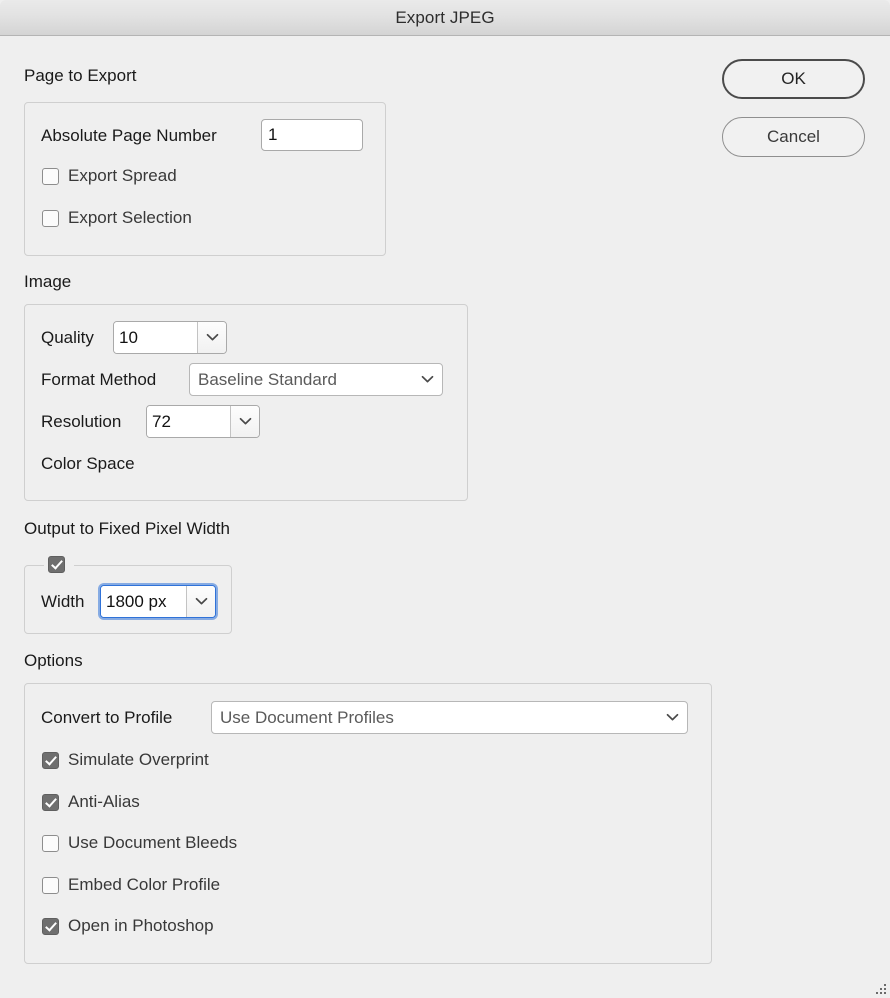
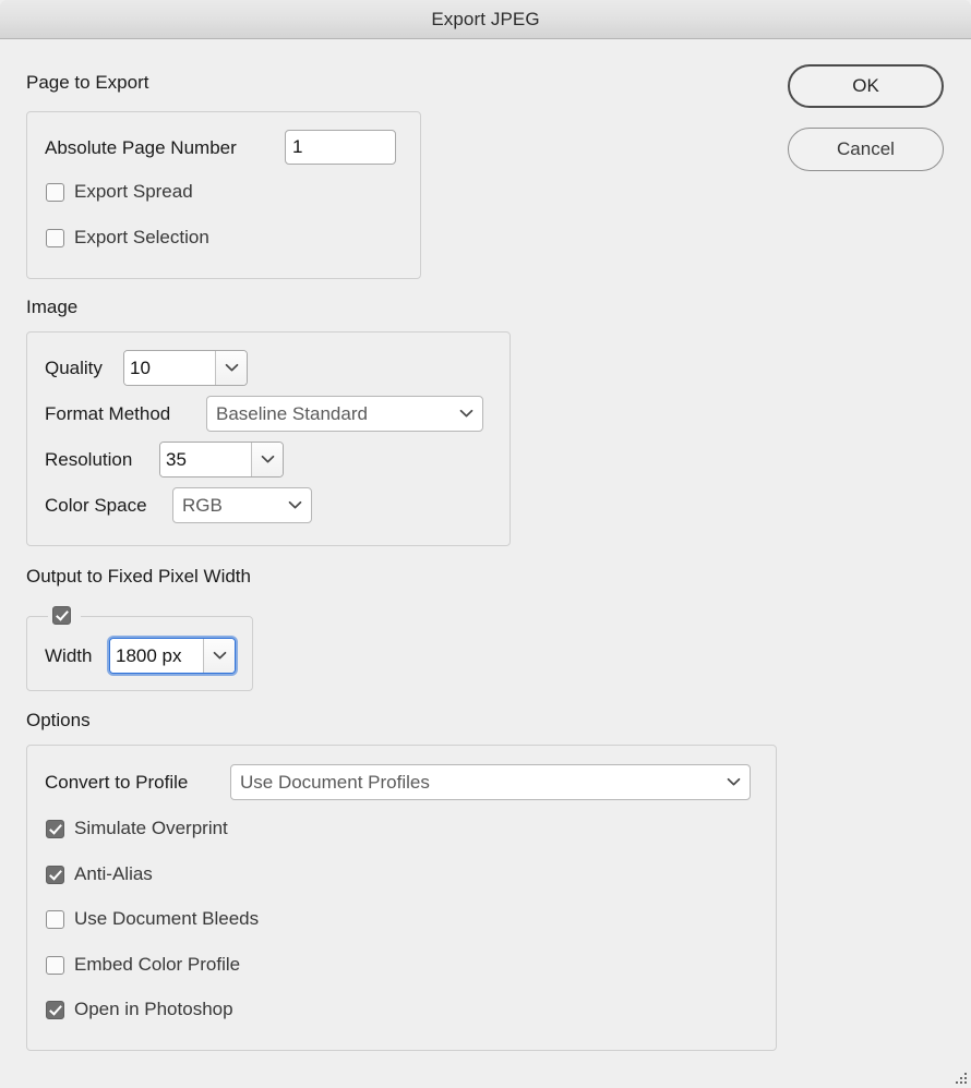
  Export JPEG
  OK
  Cancel
  Page to Export
  Absolute Page Number
  1
  Export Spread
  Export Selection
  Image
  Quality
  10
  Format Method
  Baseline Standard
  Resolution
- 72
+ 35
  Color Space
+ RGB
  Output to Fixed Pixel Width
  Width
  1800 px
  Options
  Convert to Profile
  Use Document Profiles
  Simulate Overprint
  Anti-Alias
  Use Document Bleeds
  Embed Color Profile
  Open in Photoshop
